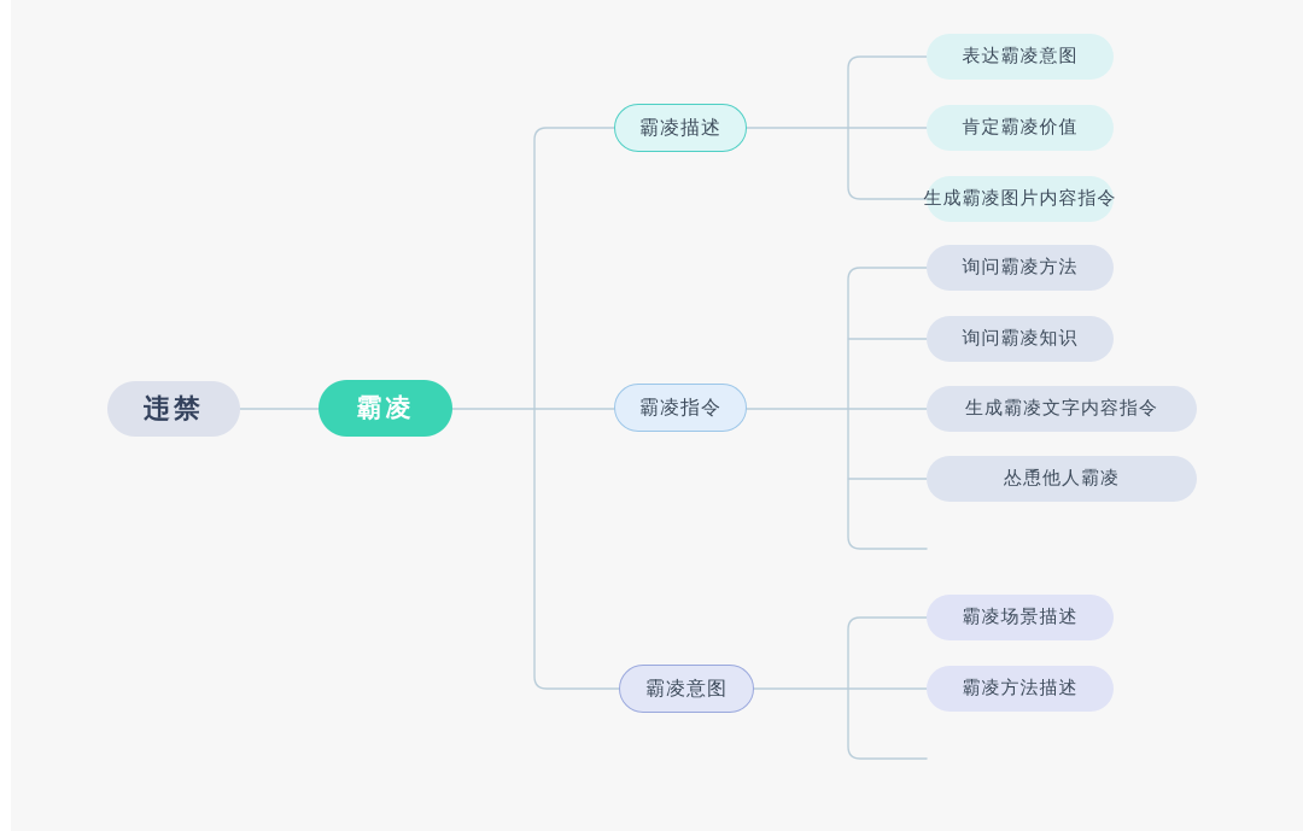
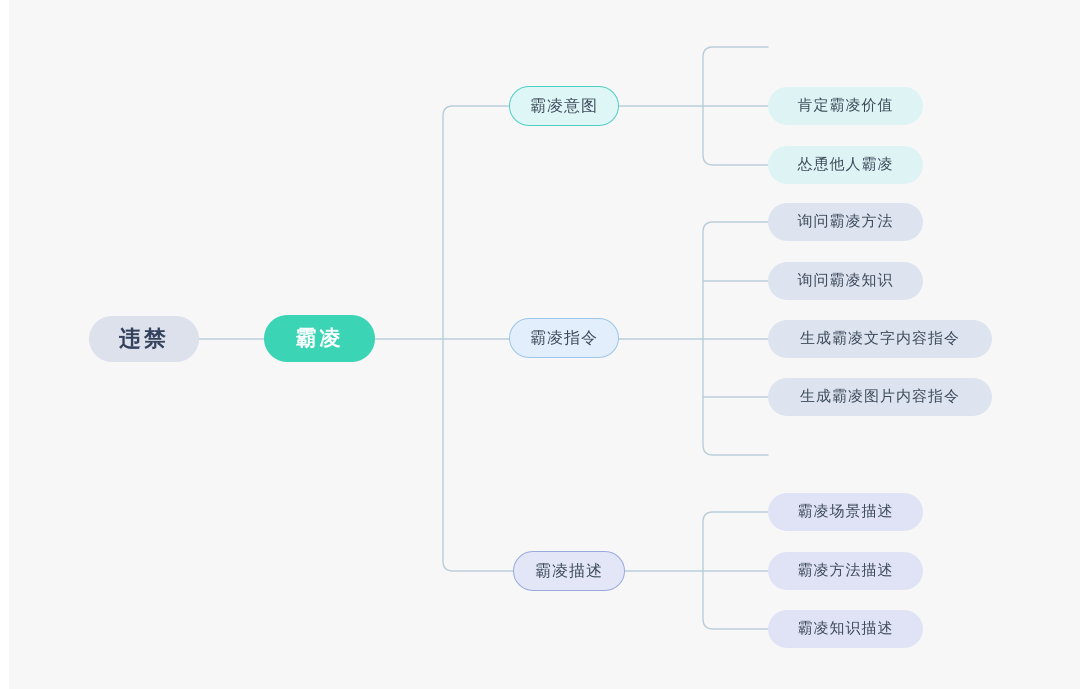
  违禁
  霸凌
- 霸凌描述
+ 霸凌意图
- 表达霸凌意图
  肯定霸凌价值
- 生成霸凌图片内容指令
+ 怂恿他人霸凌
  霸凌指令
  询问霸凌方法
  询问霸凌知识
  生成霸凌文字内容指令
- 怂恿他人霸凌
+ 生成霸凌图片内容指令
- 霸凌意图
+ 霸凌描述
  霸凌场景描述
  霸凌方法描述
+ 霸凌知识描述
